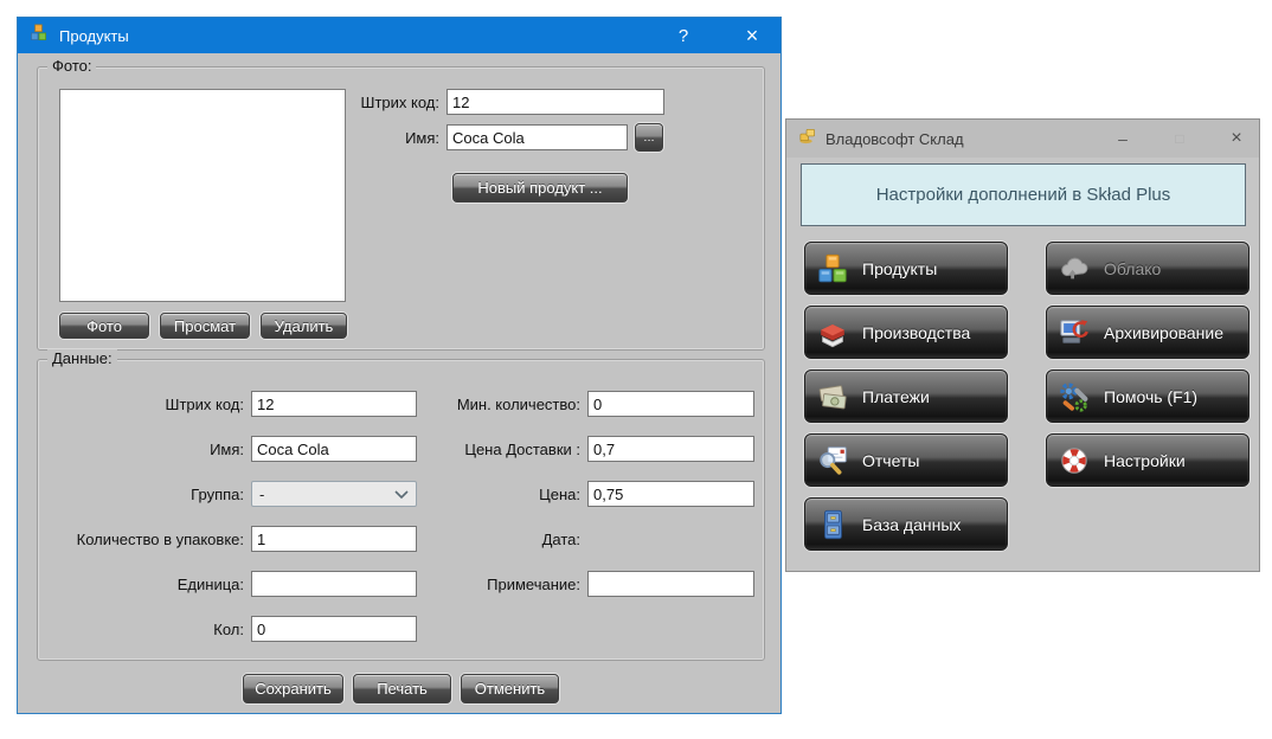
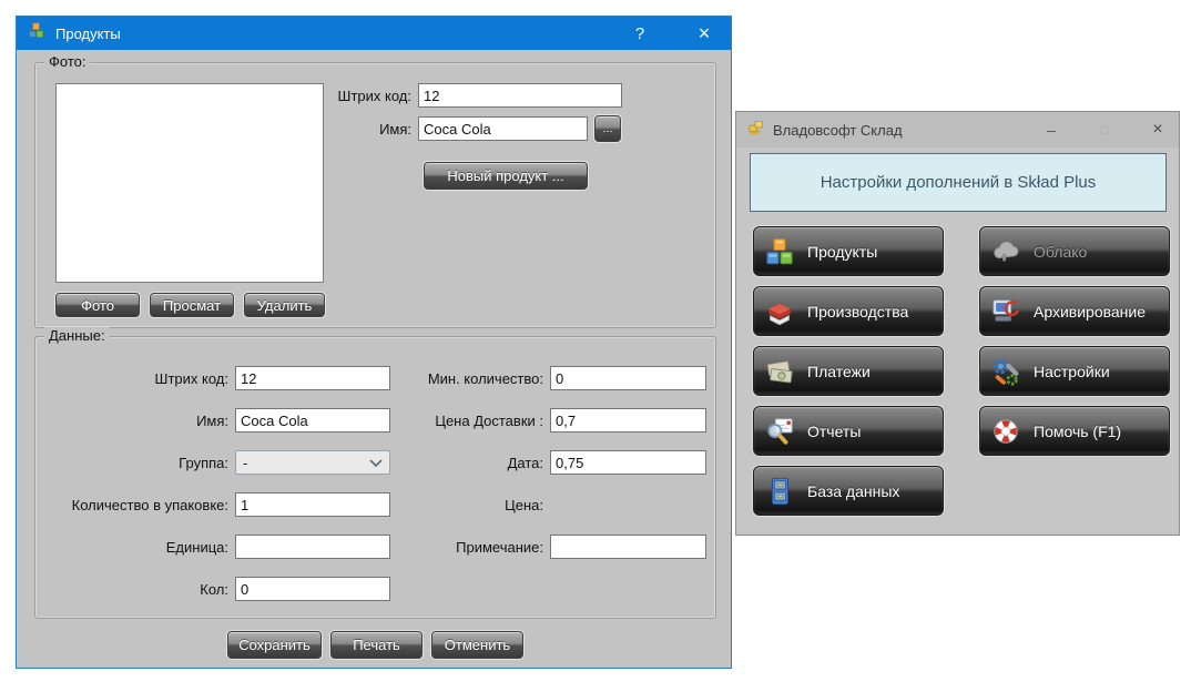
  Продукты
  ?
  ×
  Фото:
  Фото
  Просмат
  Удалить
  Штрих код:
  12
  Имя:
  Coca Cola
  ...
  Новый продукт ...
  Данные:
  Штрих код:
  12
  Имя:
  Coca Cola
  Группа:
  -
  Количество в упаковке:
  1
  Единица:
  Кол:
  0
  Мин. количество:
  0
  Цена Доставки :
  0,7
- Цена:
+ Дата:
  0,75
- Дата:
+ Цена:
  Примечание:
  Сохранить
  Печать
  Отменить
  Владовсофт Склад
  –
  ×
  Настройки дополнений в Skład Plus
  Продукты
  Облако
  Производства
  Архивирование
  Платежи
- Помочь (F1)
+ Настройки
  Отчеты
- Настройки
+ Помочь (F1)
  База данных
